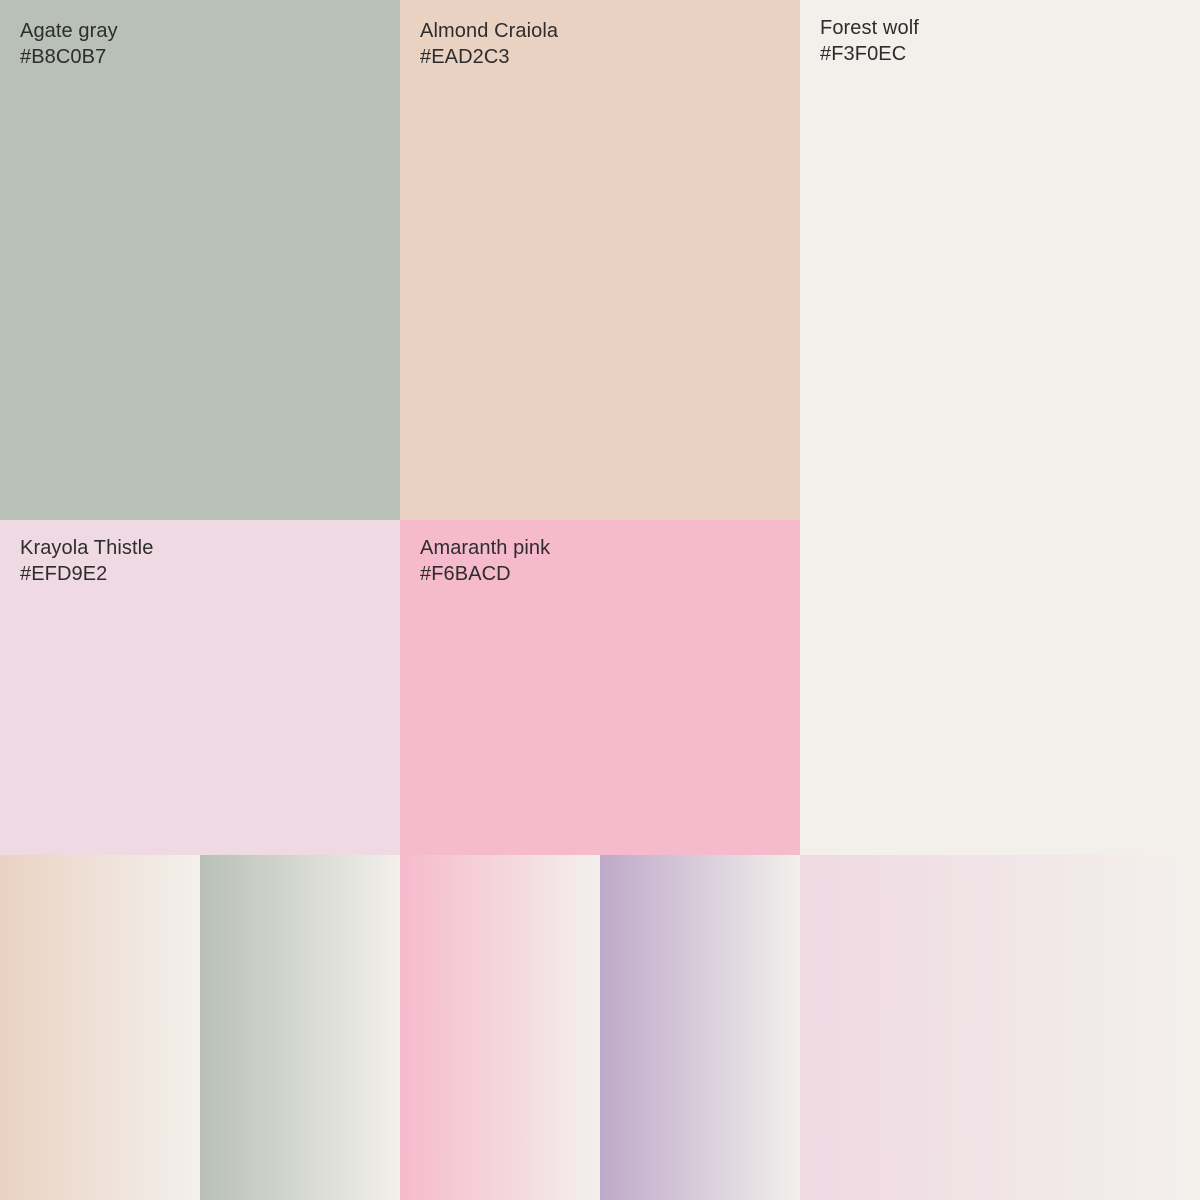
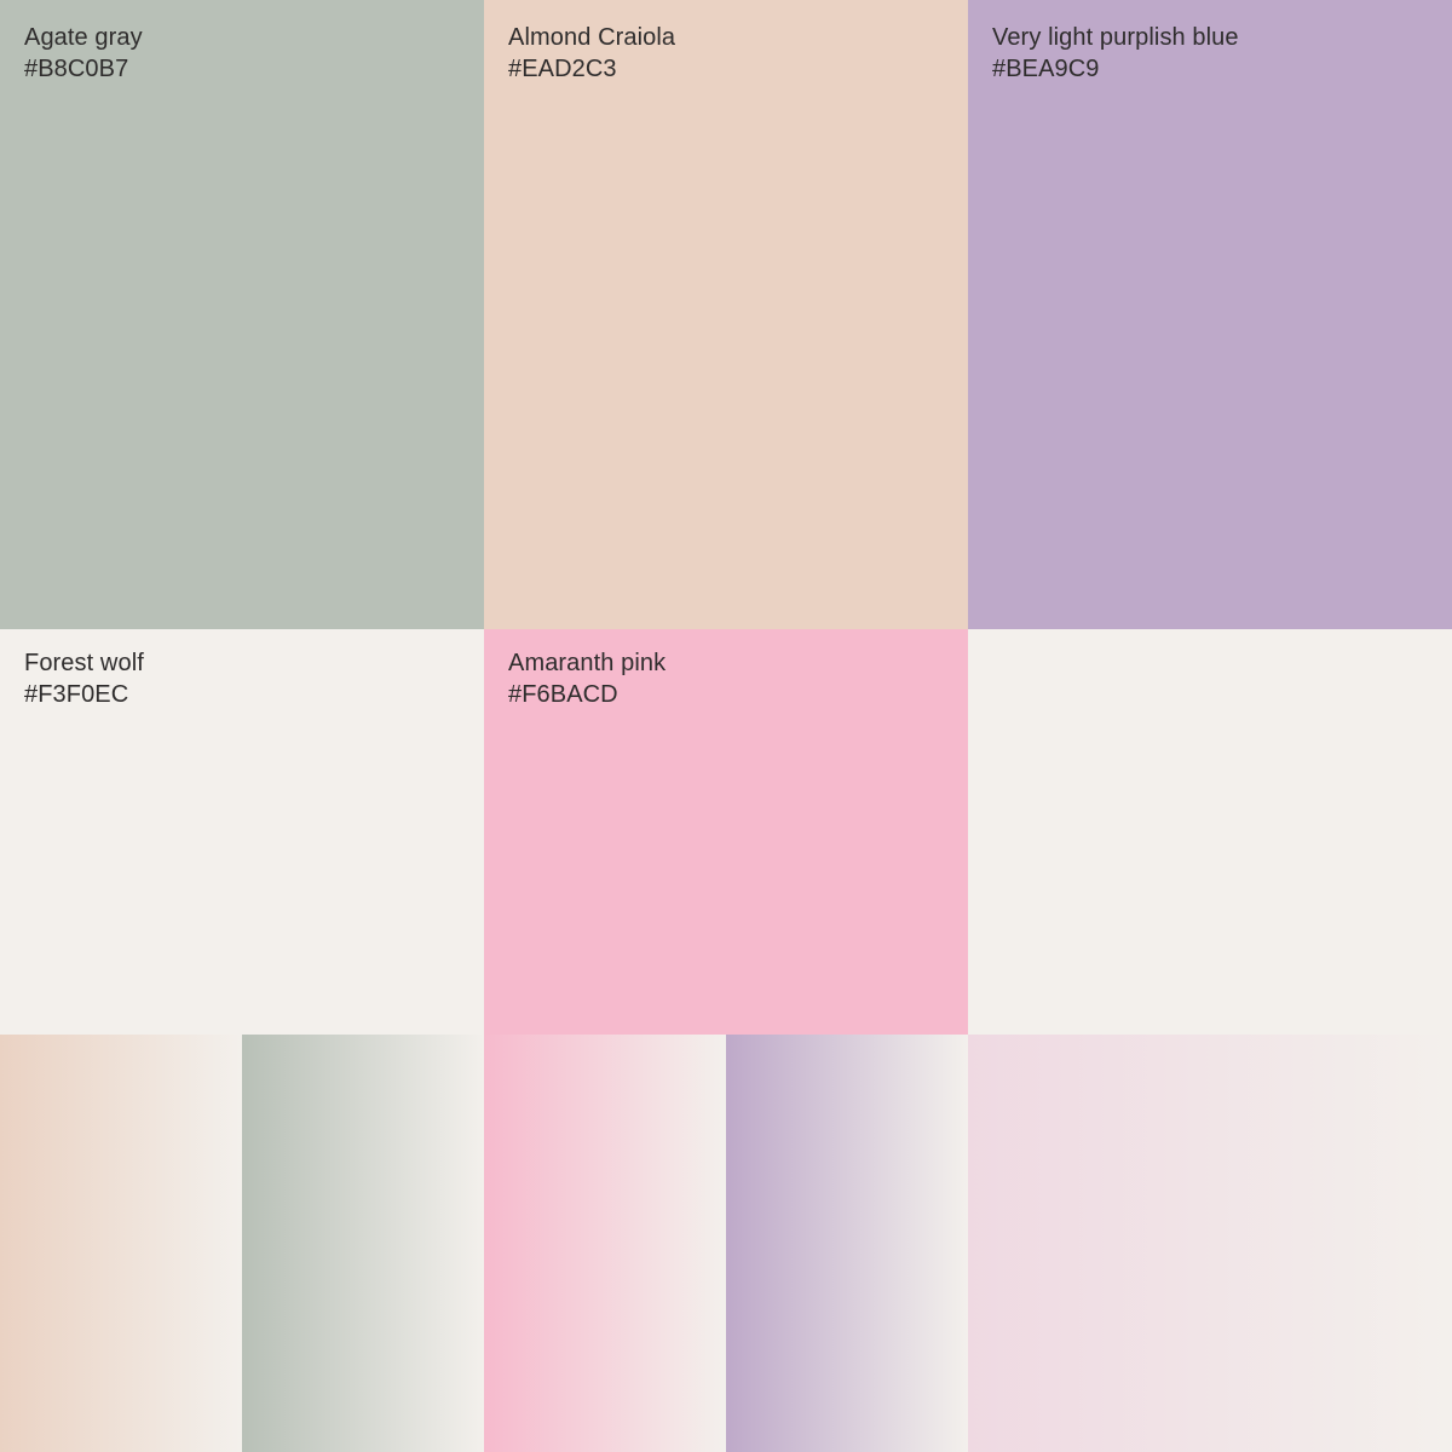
  Agate gray
  #B8C0B7
  Almond Craiola
  #EAD2C3
+ Very light purplish blue
+ #BEA9C9
  Forest wolf
  #F3F0EC
- Krayola Thistle
- #EFD9E2
  Amaranth pink
  #F6BACD
